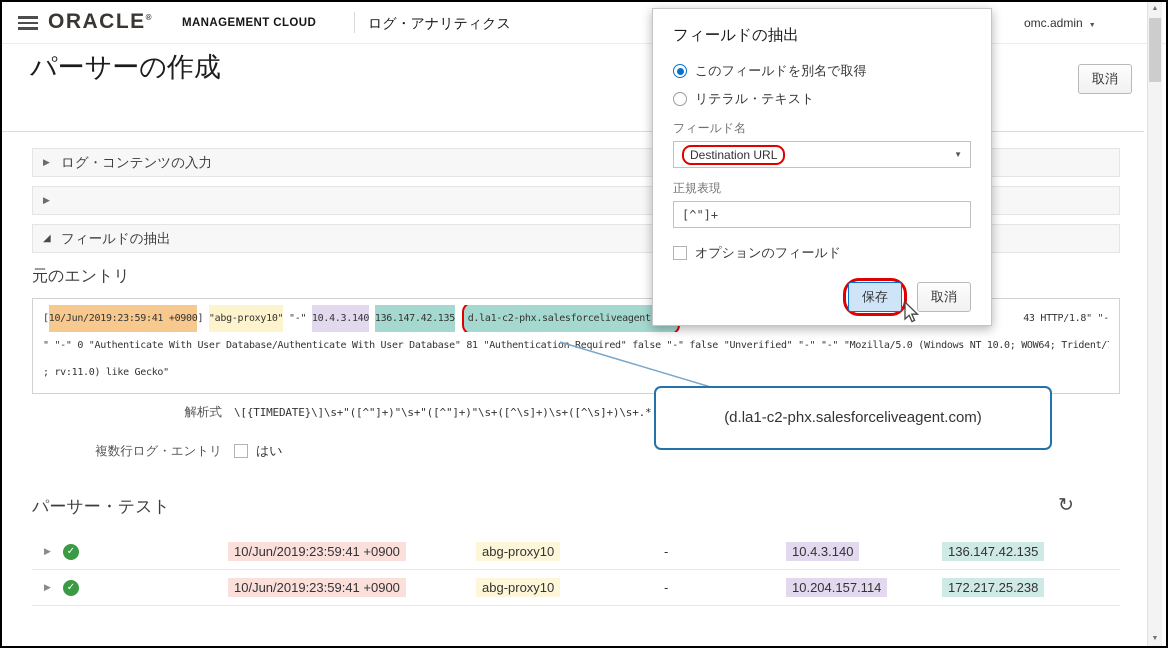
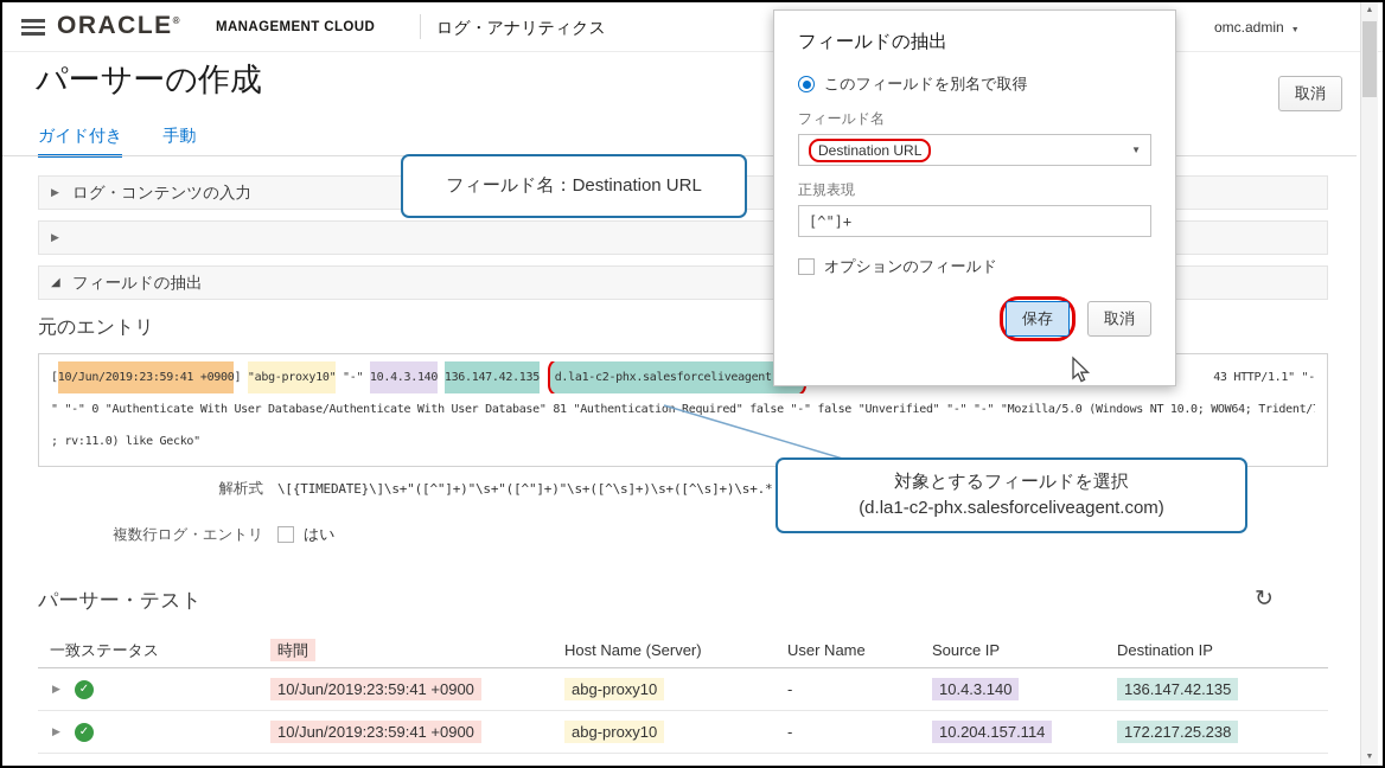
  ORACLE®
  MANAGEMENT CLOUD
  ログ・アナリティクス
  omc.admin
  パーサーの作成
  取消
+ ガイド付き
+ 手動
  ▶
  ログ・コンテンツの入力
  ▶
  ◢
  フィールドの抽出
  元のエントリ
  [
  10/Jun/2019:23:59:41 +0900
  ]
  "abg-proxy10"
  "-"
  10.4.3.140
  136.147.42.135
  d.la1-c2-phx.salesforceliveagent
- 43 HTTP/1.8" "-
+ 43 HTTP/1.1" "-
  " "-" 0 "Authenticate With User Database/Authenticate With User Database" 81 "Authentication Required" false "-" false "Unverified" "-" "-" "Mozilla/5.0 (Windows NT 10.0; WOW64; Trident/
  ; rv:11.0) like Gecko"
  解析式
  \[{TIMEDATE}\]\s+"([^"]+)"\s+"([^"]+)"\s+([^\s]+)\s+([^\s]+)\s+.*
  複数行ログ・エントリ
  はい
  パーサー・テスト
  ↻
+ 一致ステータス
+ 時間
+ Host Name (Server)
+ User Name
+ Source IP
+ Destination IP
  ▶
  ✓
  10/Jun/2019:23:59:41 +0900
  abg-proxy10
  -
  10.4.3.140
  136.147.42.135
  ▶
  ✓
  10/Jun/2019:23:59:41 +0900
  abg-proxy10
  -
  10.204.157.114
  172.217.25.238
  フィールドの抽出
  このフィールドを別名で取得
- リテラル・テキスト
  フィールド名
  Destination URL
  ▼
  正規表現
  [^"]+
  オプションのフィールド
  保存
  取消
+ フィールド名：Destination URL
+ 対象とするフィールドを選択
  (d.la1-c2-phx.salesforceliveagent.com)
